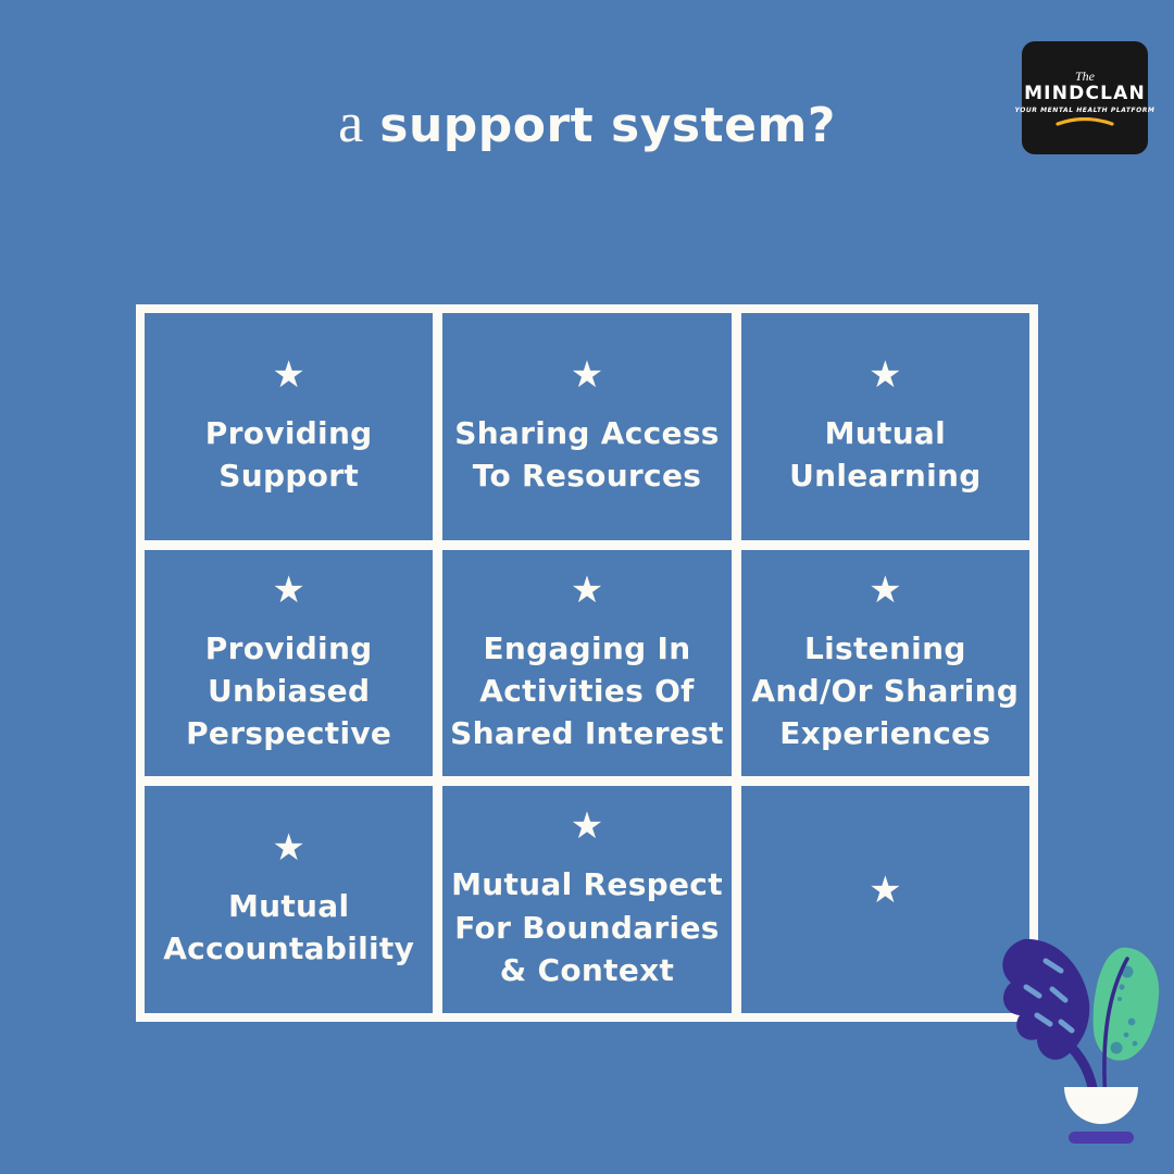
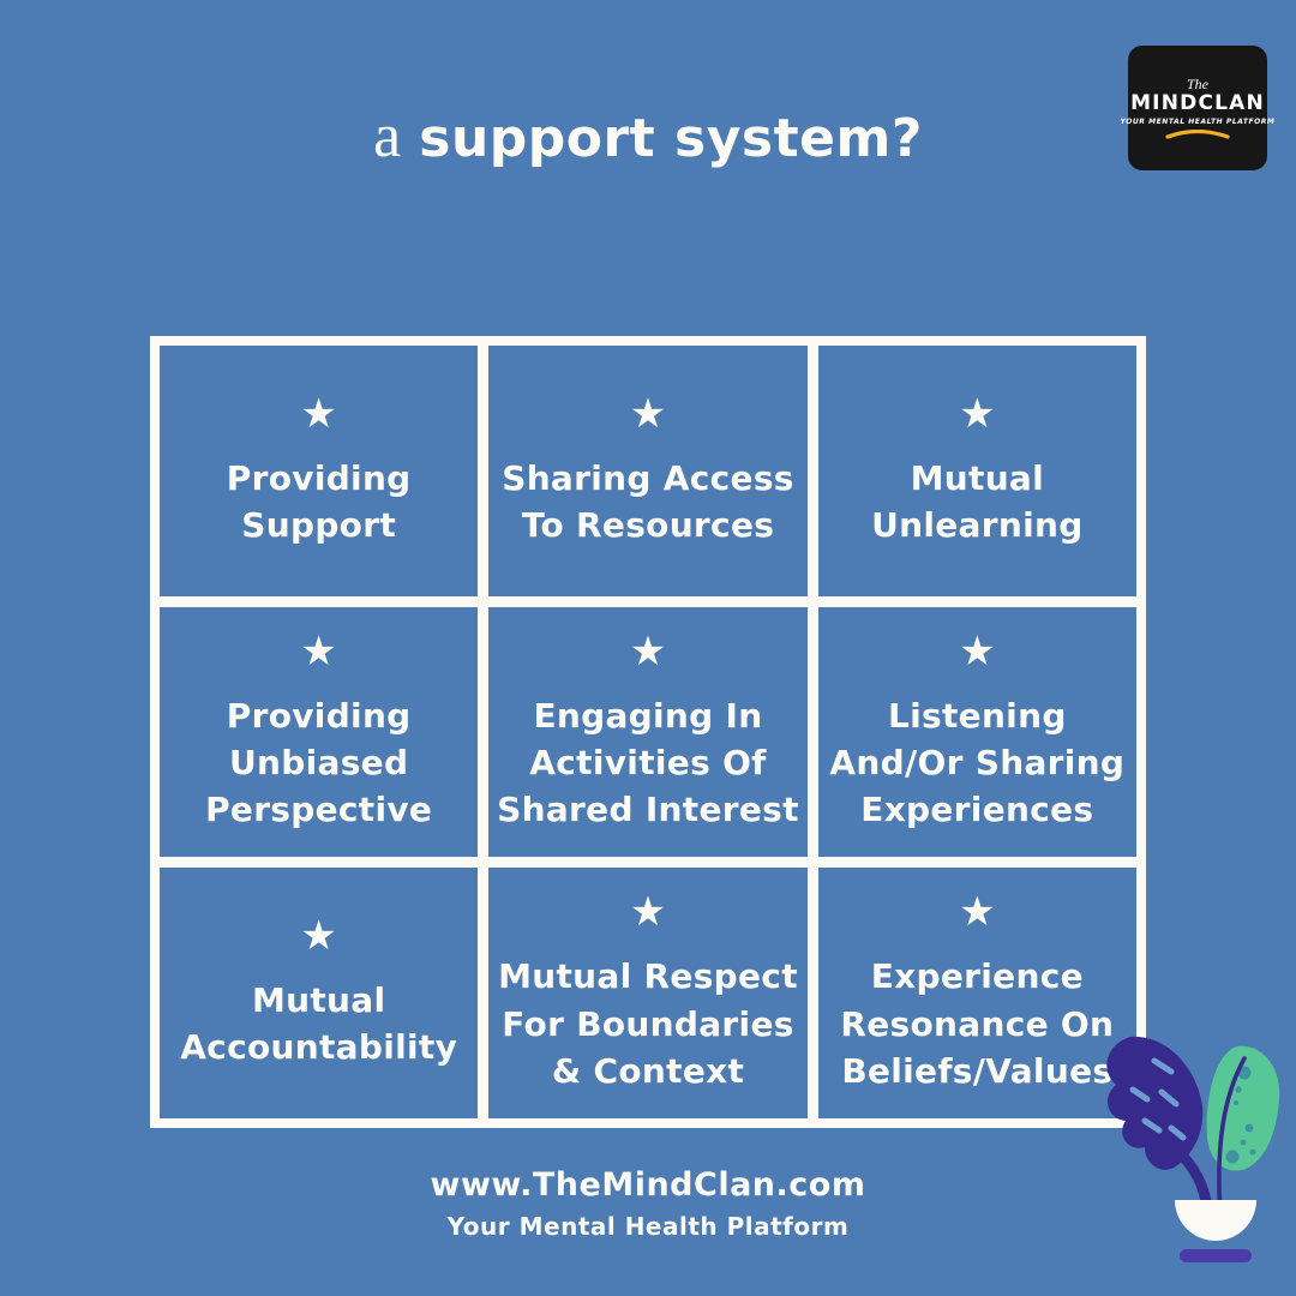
  a support system?
  The
  MINDCLAN
  ★
  Providing
  Support
  ★
  Sharing Access
  To Resources
  ★
  Mutual
  Unlearning
  ★
  Providing
  Unbiased
  Perspective
  ★
  Engaging In
  Activities Of
  Shared Interest
  ★
  Listening
  And/Or Sharing
  Experiences
  ★
  Mutual
  Accountability
  ★
  Mutual Respect
  For Boundaries
  & Context
  ★
+ Experience
+ Resonance On
+ Beliefs/Values
+ www.TheMindClan.com
+ Your Mental Health Platform
